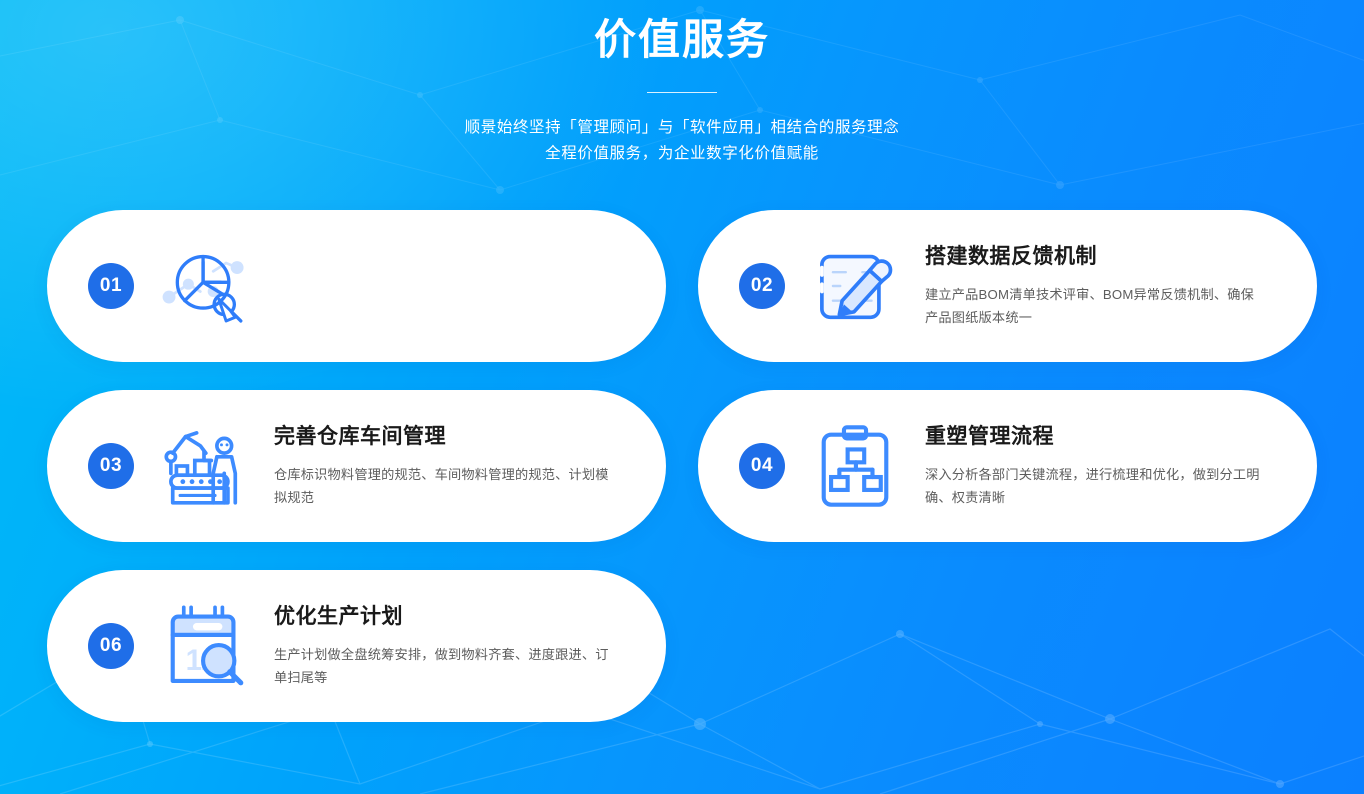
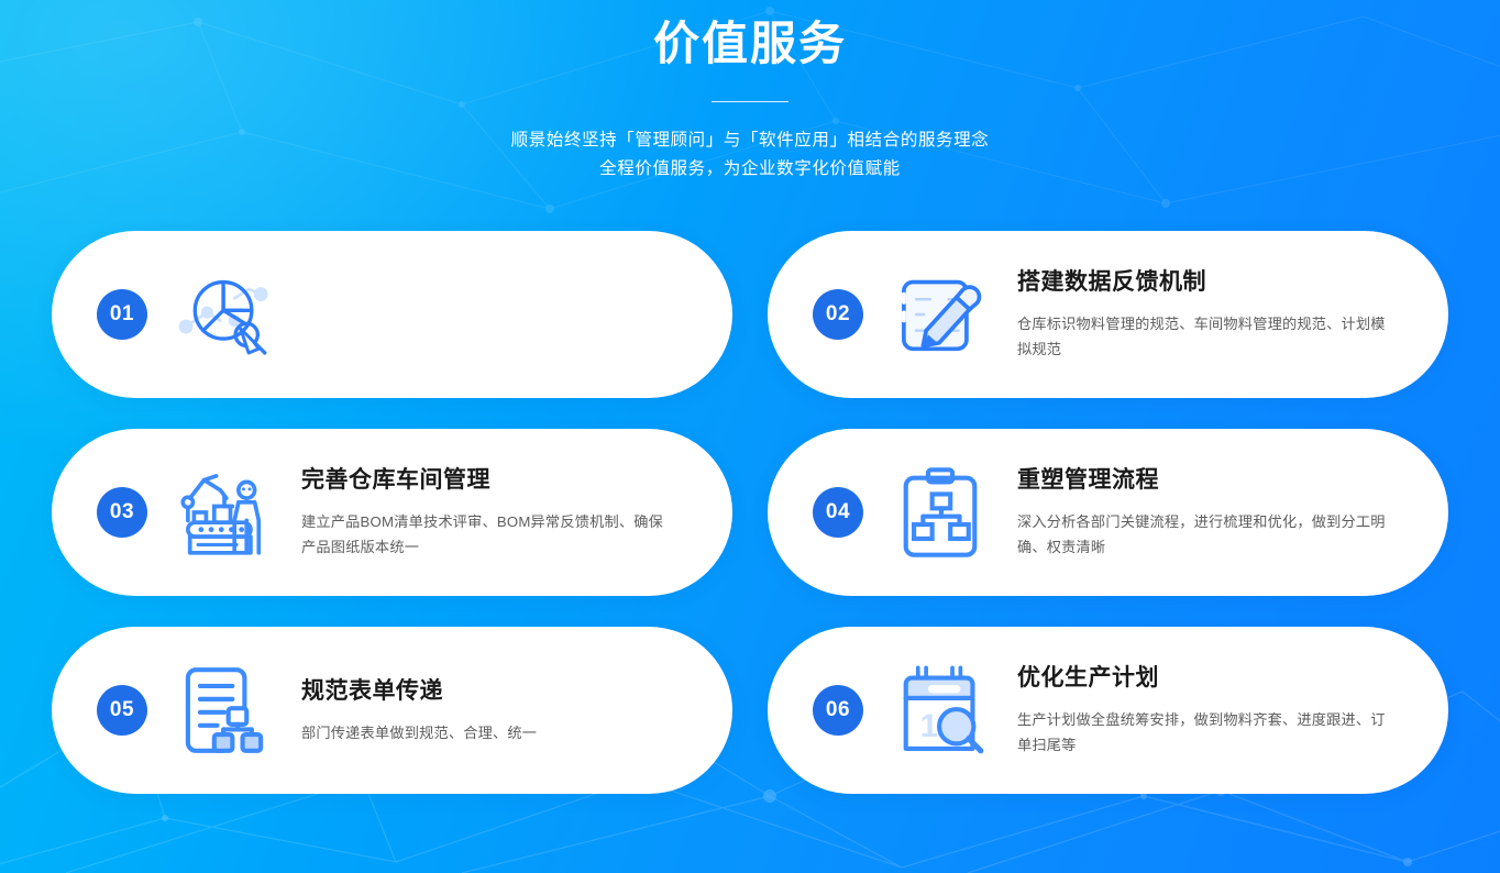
  价值服务
  顺景始终坚持「管理顾问」与「软件应用」相结合的服务理念
  全程价值服务，为企业数字化价值赋能
  01
  02
  搭建数据反馈机制
- 建立产品BOM清单技术评审、BOM异常反馈机制、确保产品图纸版本统一
+ 仓库标识物料管理的规范、车间物料管理的规范、计划模拟规范
  03
  完善仓库车间管理
- 仓库标识物料管理的规范、车间物料管理的规范、计划模拟规范
+ 建立产品BOM清单技术评审、BOM异常反馈机制、确保产品图纸版本统一
  04
  重塑管理流程
  深入分析各部门关键流程，进行梳理和优化，做到分工明确、权责清晰
+ 05
+ 规范表单传递
+ 部门传递表单做到规范、合理、统一
  06
  优化生产计划
  生产计划做全盘统筹安排，做到物料齐套、进度跟进、订单扫尾等
